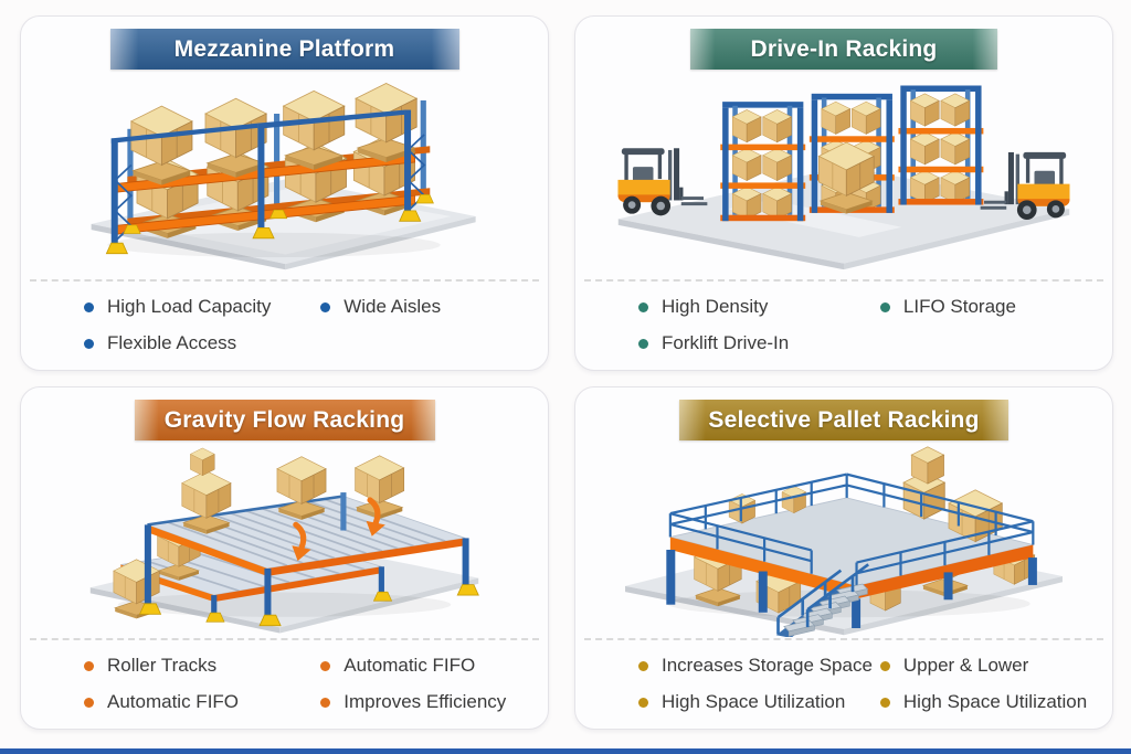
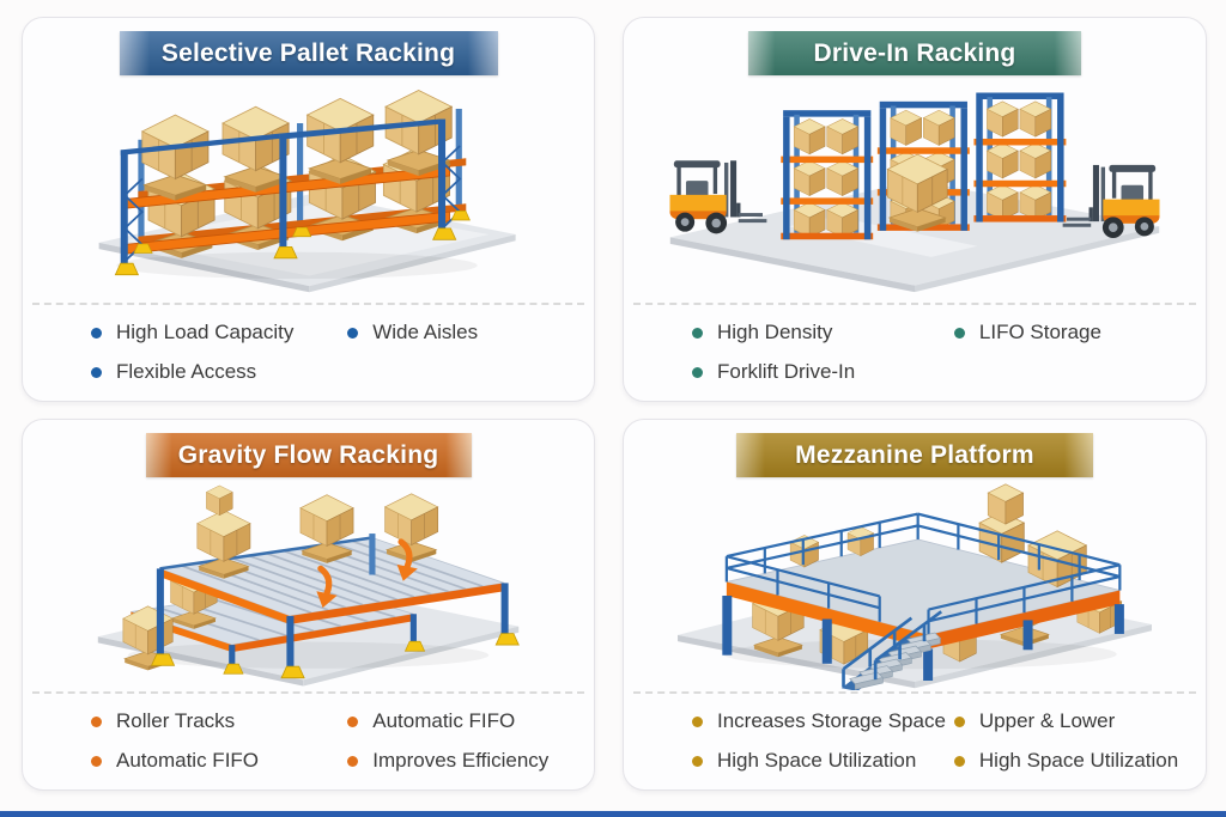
- Mezzanine Platform
+ Selective Pallet Racking
  High Load Capacity
  Wide Aisles
  Flexible Access
  Drive-In Racking
  High Density
  LIFO Storage
  Forklift Drive-In
  Gravity Flow Racking
  Roller Tracks
  Automatic FIFO
  Automatic FIFO
  Improves Efficiency
- Selective Pallet Racking
+ Mezzanine Platform
  Increases Storage Space
  Upper & Lower
  High Space Utilization
  High Space Utilization
